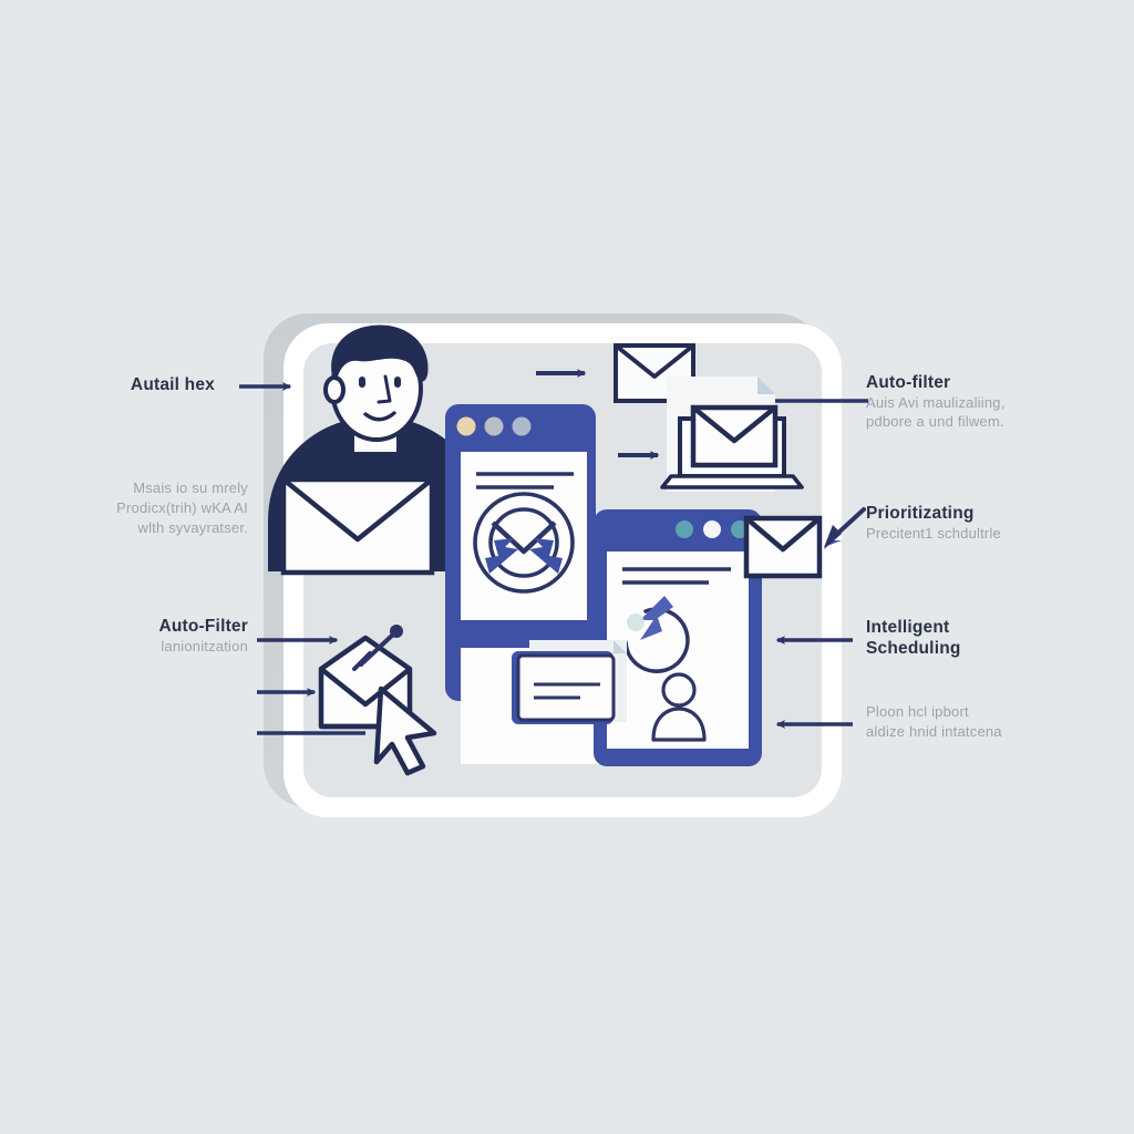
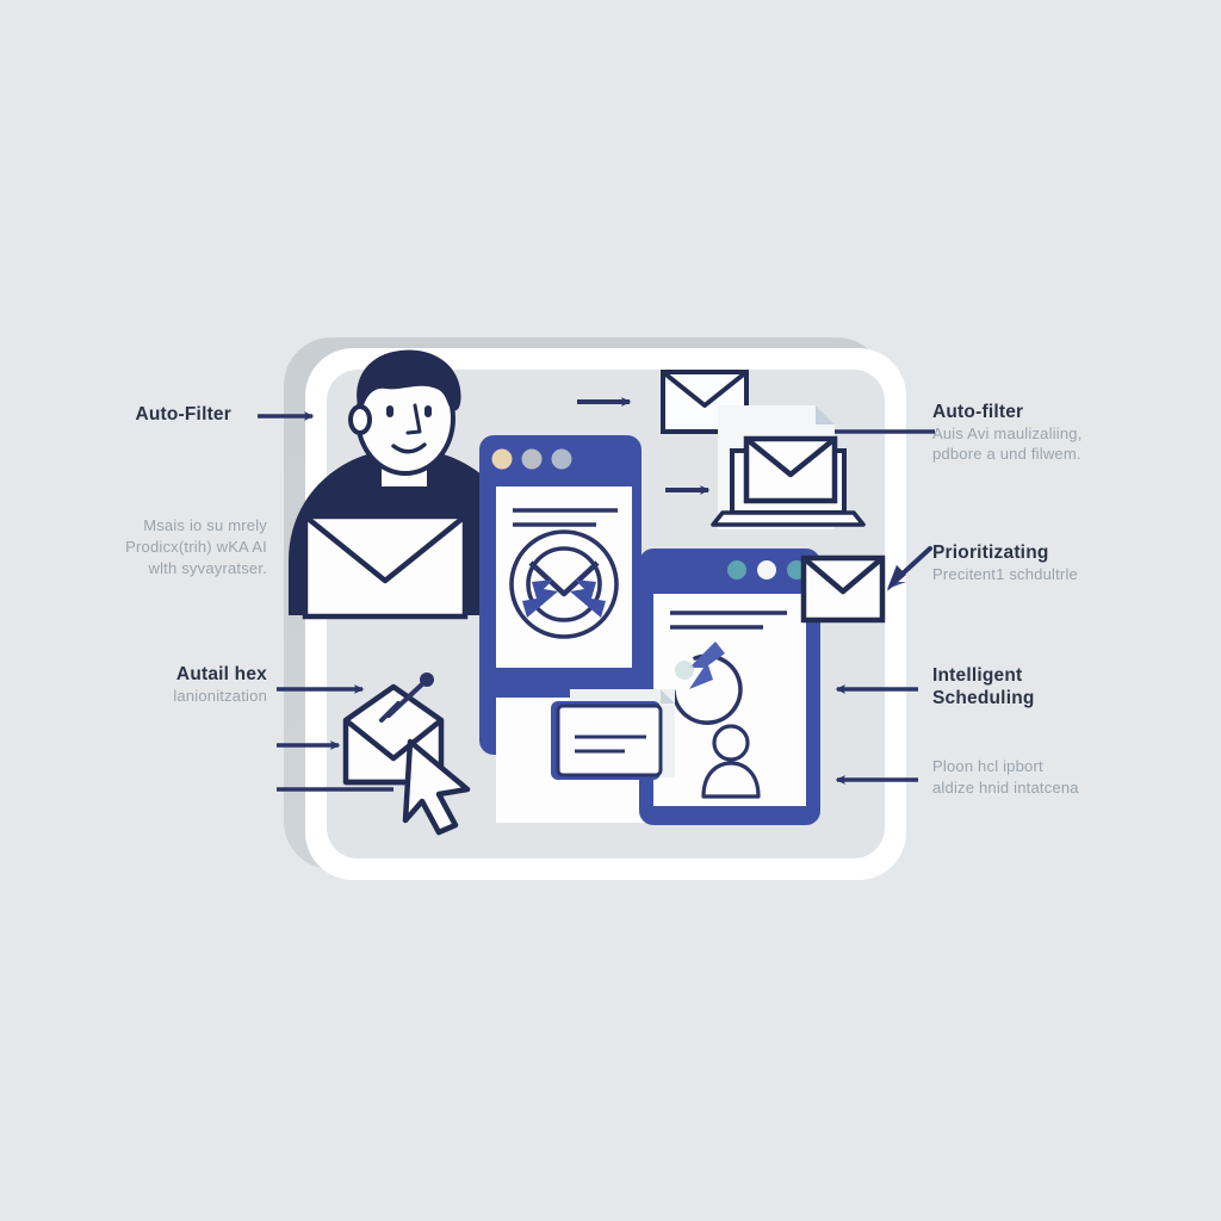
- Autail hex
+ Auto-Filter
  Msais io su mrely
  Prodicx(trih) wKA AI
  wlth syvayratser.
- Auto-Filter
+ Autail hex
  lanionitzation
  Auto-filter
  Auis Avi maulizaliing,
  pdbore a und filwem.
  Prioritizating
  Precitent1 schdultrle
  Intelligent
  Scheduling
  Ploon hcl ipbort
  aldize hnid intatcena
